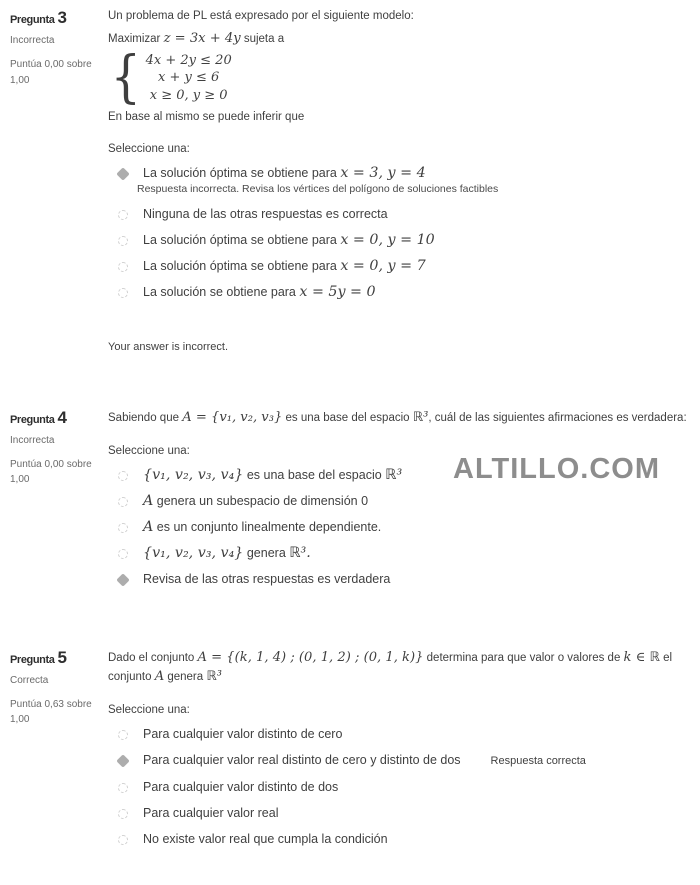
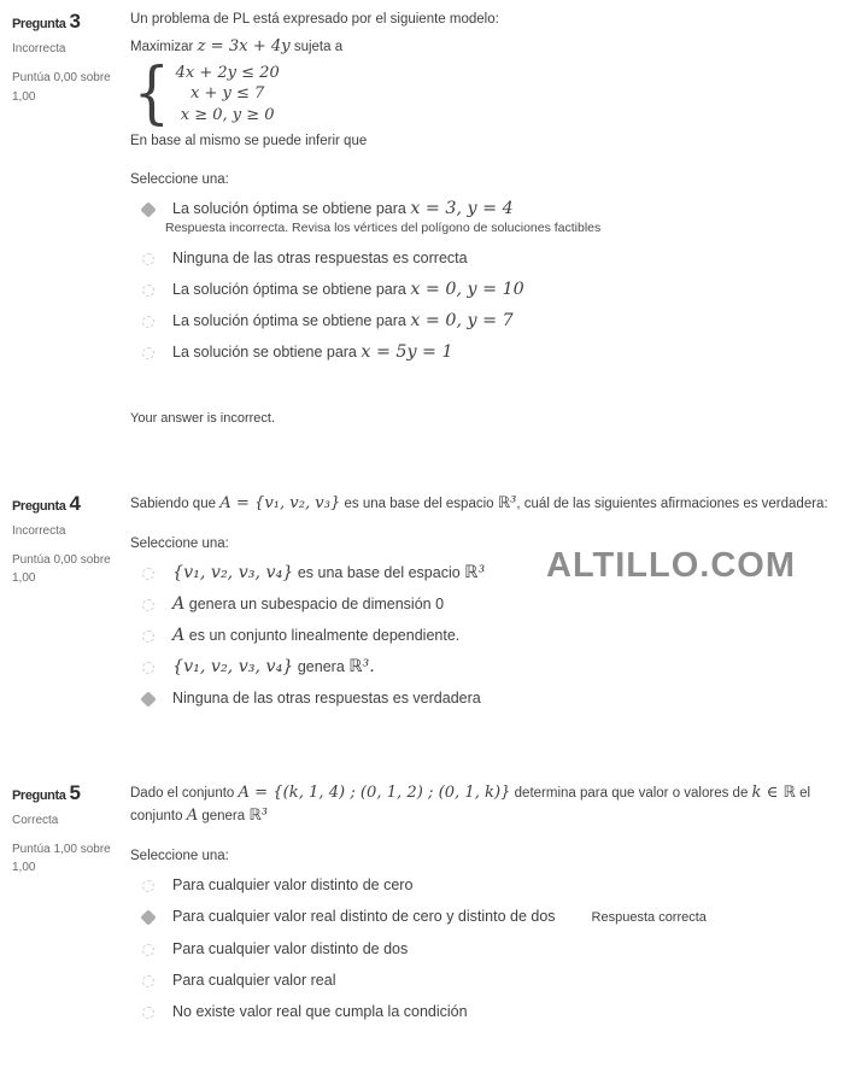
  Pregunta
  3
  Incorrecta
  Puntúa 0,00 sobre 1,00
  Un problema de PL está expresado por el siguiente modelo:
  Maximizar z = 3x + 4y sujeta a
  {
  4x + 2y ≤ 20
- x + y ≤ 6
+ x + y ≤ 7
  x ≥ 0, y ≥ 0
  En base al mismo se puede inferir que
  Seleccione una:
  La solución óptima se obtiene para x = 3, y = 4
  Respuesta incorrecta. Revisa los vértices del polígono de soluciones factibles
  Ninguna de las otras respuestas es correcta
  La solución óptima se obtiene para x = 0, y = 10
  La solución óptima se obtiene para x = 0, y = 7
- La solución se obtiene para x = 5y = 0
+ La solución se obtiene para x = 5y = 1
  Your answer is incorrect.
  Pregunta
  4
  Incorrecta
  Puntúa 0,00 sobre 1,00
  Sabiendo que A = {v₁, v₂, v₃} es una base del espacio ℝ³, cuál de las siguientes afirmaciones es verdadera:
  Seleccione una:
  {v₁, v₂, v₃, v₄} es una base del espacio ℝ³
  A genera un subespacio de dimensión 0
  A es un conjunto linealmente dependiente.
  {v₁, v₂, v₃, v₄} genera ℝ³.
- Revisa de las otras respuestas es verdadera
+ Ninguna de las otras respuestas es verdadera
  Pregunta
  5
  Correcta
- Puntúa 0,63 sobre 1,00
+ Puntúa 1,00 sobre 1,00
  Dado el conjunto A = {(k, 1, 4) ; (0, 1, 2) ; (0, 1, k)} determina para que valor o valores de k ∈ ℝ el conjunto A genera ℝ³
  Seleccione una:
  Para cualquier valor distinto de cero
  Para cualquier valor real distinto de cero y distinto de dos Respuesta correcta
  Para cualquier valor distinto de dos
  Para cualquier valor real
  No existe valor real que cumpla la condición
  ALTILLO.COM
